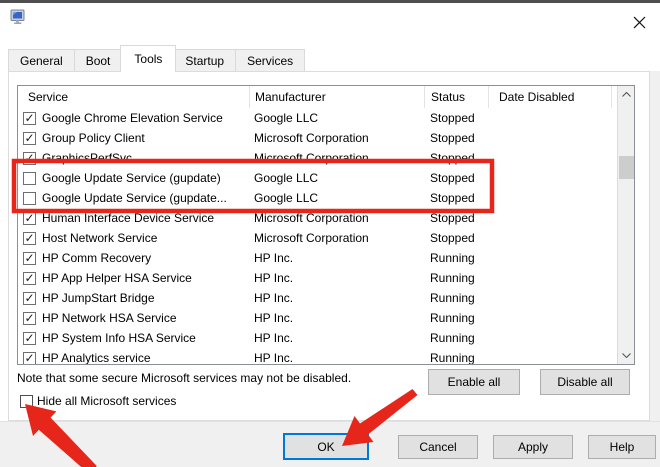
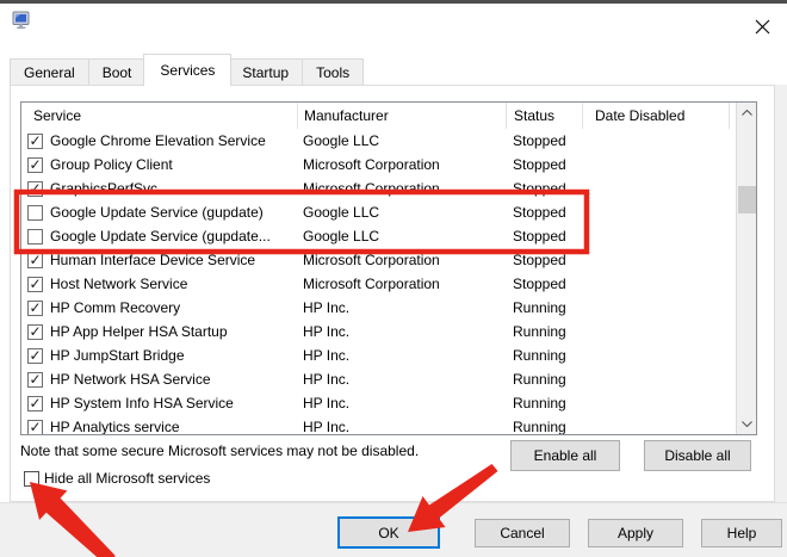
  General
  Boot
- Tools
+ Services
  Startup
- Services
+ Tools
  Service
  Manufacturer
  Status
  Date Disabled
  ✓
  Google Chrome Elevation Service
  Google LLC
  Stopped
  ✓
  Group Policy Client
  Microsoft Corporation
  Stopped
  ✓
  GraphicsPerfSvc
  Microsoft Corporation
  Stopped
  Google Update Service (gupdate)
  Google LLC
  Stopped
  Google Update Service (gupdate...
  Google LLC
  Stopped
  ✓
  Human Interface Device Service
  Microsoft Corporation
  Stopped
  ✓
  Host Network Service
  Microsoft Corporation
  Stopped
  ✓
  HP Comm Recovery
  HP Inc.
  Running
  ✓
- HP App Helper HSA Service
+ HP App Helper HSA Startup
  HP Inc.
  Running
  ✓
  HP JumpStart Bridge
  HP Inc.
  Running
  ✓
  HP Network HSA Service
  HP Inc.
  Running
  ✓
  HP System Info HSA Service
  HP Inc.
  Running
  ✓
  HP Analytics service
  HP Inc.
  Running
  Note that some secure Microsoft services may not be disabled.
  Enable all
  Disable all
  Hide all Microsoft services
  OK
  Cancel
  Apply
  Help
